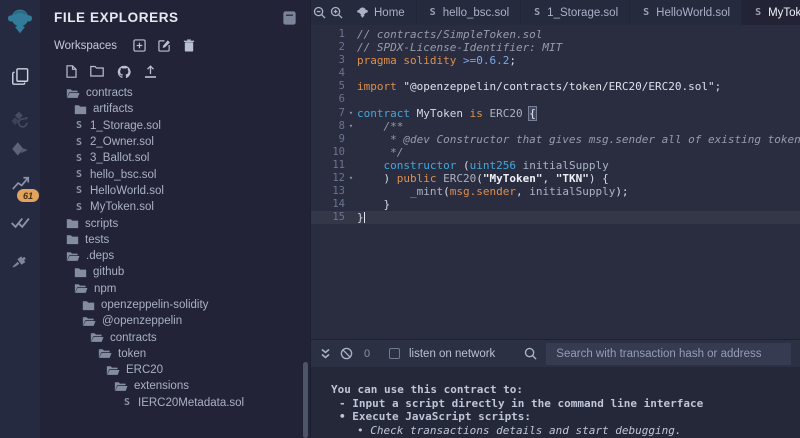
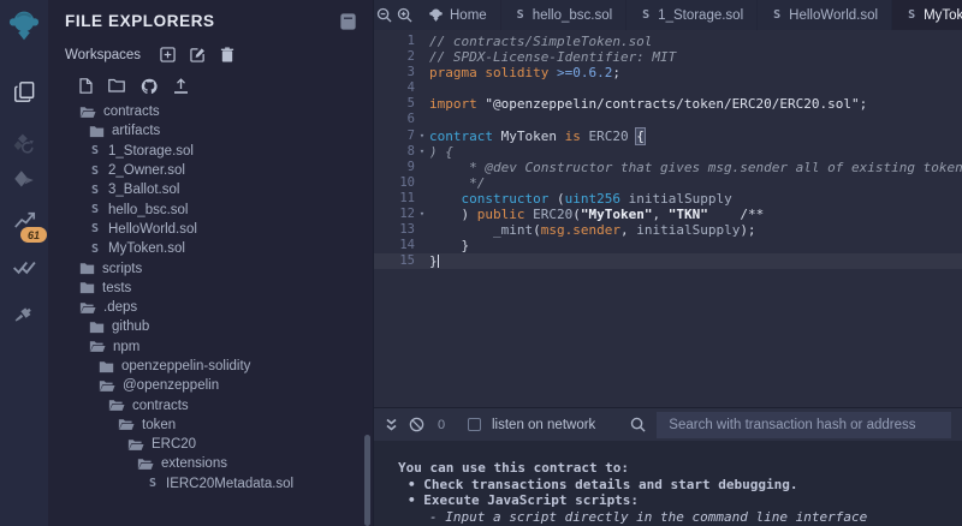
  61
  FILE EXPLORERS
  Workspaces
  contracts
  artifacts
  S
  1_Storage.sol
  S
  2_Owner.sol
  S
  3_Ballot.sol
  S
  hello_bsc.sol
  S
  HelloWorld.sol
  S
  MyToken.sol
  scripts
  tests
  .deps
  github
  npm
  openzeppelin-solidity
  @openzeppelin
  contracts
  token
  ERC20
  extensions
  S
  IERC20Metadata.sol
  Home
  S
  hello_bsc.sol
  S
  1_Storage.sol
  S
  HelloWorld.sol
  S
  1
  // contracts/SimpleToken.sol
  2
  // SPDX-License-Identifier: MIT
  3
  pragma solidity >=0.6.2;
  4
  5
  import "@openzeppelin/contracts/token/ERC20/ERC20.sol";
  6
  7
  ▾
  contract MyToken is ERC20 {
  8
- /**
+ ) {
  9
  * @dev Constructor that gives msg.sender all of existing token
  10
  */
  11
  constructor (uint256 initialSupply
  12
  ▾
- ) public ERC20("MyToken", "TKN") {
+ ) public ERC20("MyToken", "TKN" /**
  13
  _mint(msg.sender, initialSupply);
  14
  }
  15
  }
  0
  listen on network
  Search with transaction hash or address
  You can use this contract to:
- - Input a script directly in the command line interface
+ • Check transactions details and start debugging.
  • Execute JavaScript scripts:
- • Check transactions details and start debugging.
+ - Input a script directly in the command line interface
